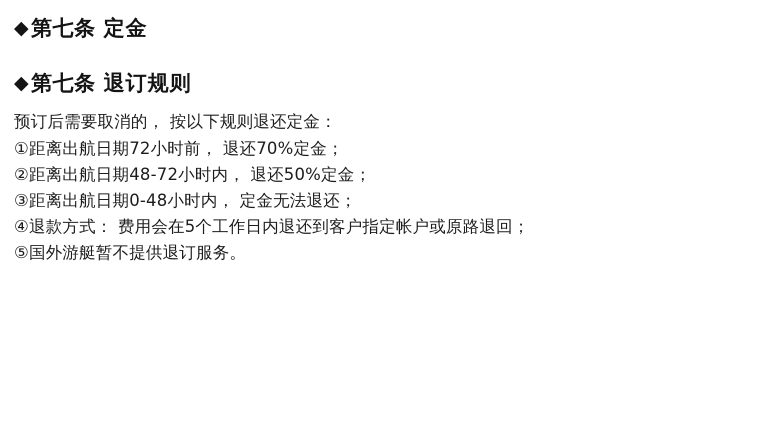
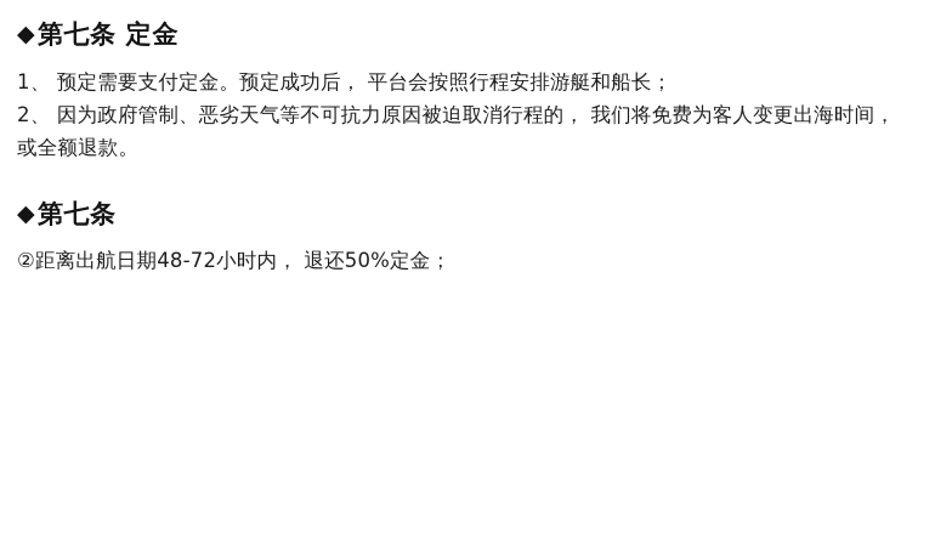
  ◆
  第七条
  定金
+ 1、 预定需要支付定金。预定成功后， 平台会按照行程安排游艇和船长；
+ 2、 因为政府管制、恶劣天气等不可抗力原因被迫取消行程的， 我们将免费为客人变更出海时间， 或全额退款。
  ◆
  第七条
- 退订规则
- 预订后需要取消的， 按以下规则退还定金：
- ①距离出航日期72小时前， 退还70%定金；
  ②距离出航日期48-72小时内， 退还50%定金；
- ③距离出航日期0-48小时内， 定金无法退还；
- ④退款方式： 费用会在5个工作日内退还到客户指定帐户或原路退回；
- ⑤国外游艇暂不提供退订服务。
